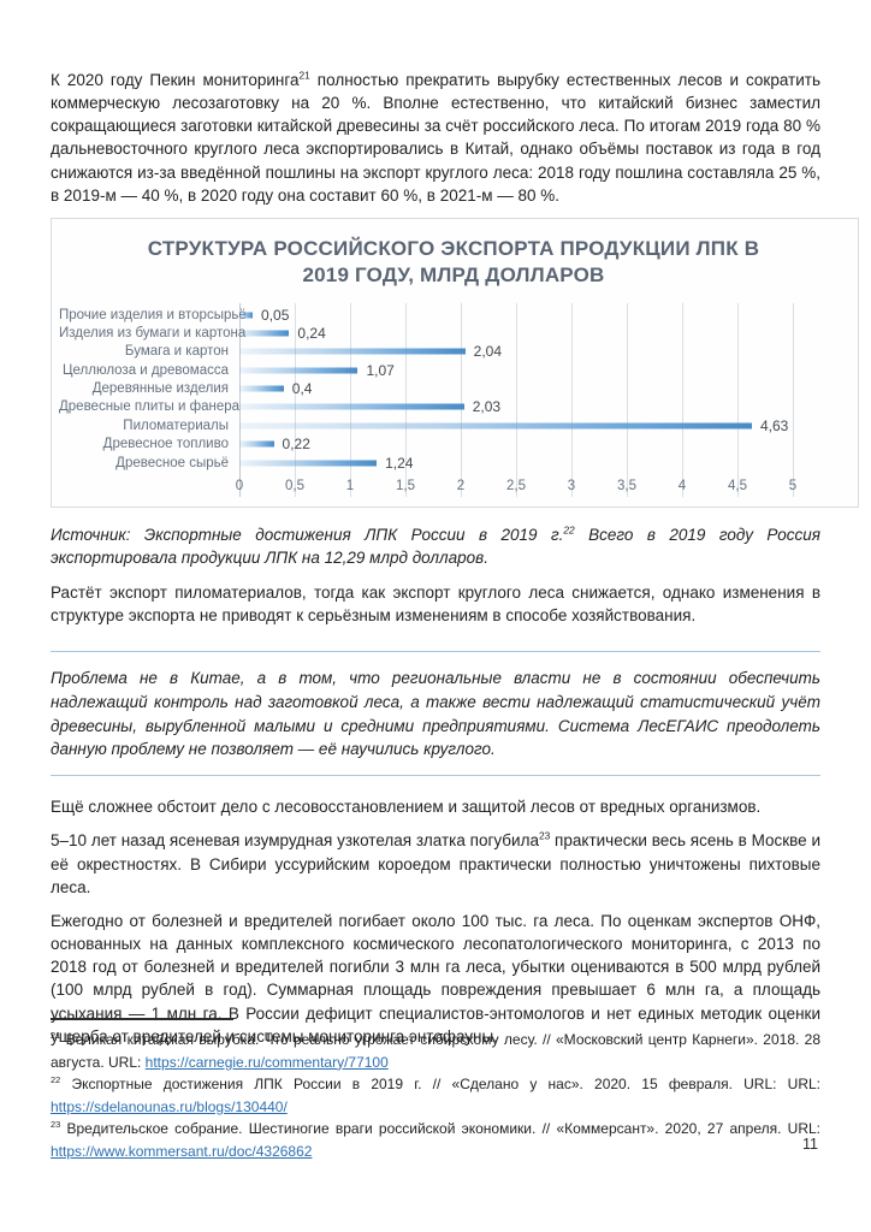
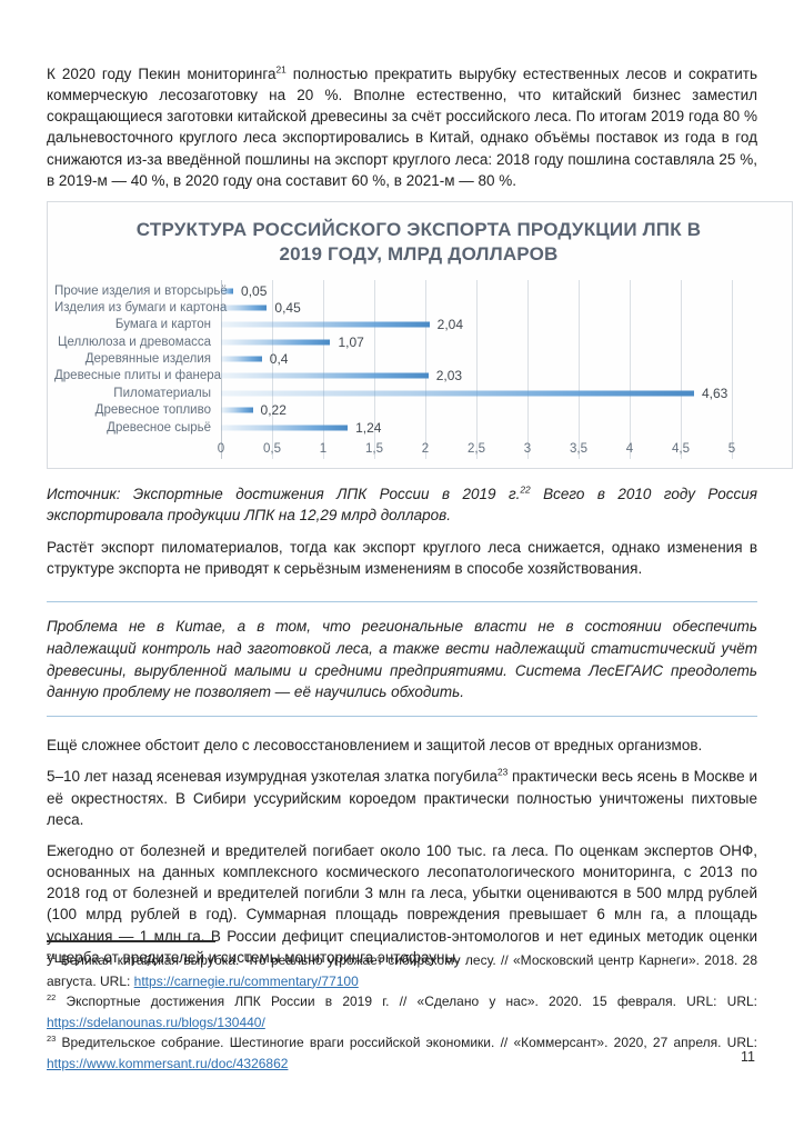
  К 2020 году Пекин мониторинга21 полностью прекратить вырубку естественных лесов и сократить коммерческую лесозаготовку на 20 %. Вполне естественно, что китайский бизнес заместил сокращающиеся заготовки китайской древесины за счёт российского леса. По итогам 2019 года 80 % дальневосточного круглого леса экспортировались в Китай, однако объёмы поставок из года в год снижаются из-за введённой пошлины на экспорт круглого леса: 2018 году пошлина составляла 25 %, в 2019-м — 40 %, в 2020 году она составит 60 %, в 2021-м — 80 %.
  СТРУКТУРА РОССИЙСКОГО ЭКСПОРТА ПРОДУКЦИИ ЛПК В 2019 ГОДУ, МЛРД ДОЛЛАРОВ
  Прочие изделия и вторсырь
  0,05
  Изделия из бумаги и картон
- 0,24
+ 0,45
  Бумага и картон
  2,04
  Целлюлоза и древомасса
  1,07
  Деревянные изделия
  0,4
  Древесные плиты и фанера
  2,03
  Пиломатериалы
  4,63
  Древесное топливо
  0,22
  Древесное сырьё
  1,24
  0
  0,5
  1
  1,5
  2
  2,5
  3
  3,5
  4
  4,5
  5
- Источник: Экспортные достижения ЛПК России в 2019 г.22 Всего в 2019 году Россия экспортировала продукции ЛПК на 12,29 млрд долларов.
+ Источник: Экспортные достижения ЛПК России в 2019 г.22 Всего в 2010 году Россия экспортировала продукции ЛПК на 12,29 млрд долларов.
  Растёт экспорт пиломатериалов, тогда как экспорт круглого леса снижается, однако изменения в структуре экспорта не приводят к серьёзным изменениям в способе хозяйствования.
- Проблема не в Китае, а в том, что региональные власти не в состоянии обеспечить надлежащий контроль над заготовкой леса, а также вести надлежащий статистический учёт древесины, вырубленной малыми и средними предприятиями. Система ЛесЕГАИС преодолеть данную проблему не позволяет — её научились круглого.
+ Проблема не в Китае, а в том, что региональные власти не в состоянии обеспечить надлежащий контроль над заготовкой леса, а также вести надлежащий статистический учёт древесины, вырубленной малыми и средними предприятиями. Система ЛесЕГАИС преодолеть данную проблему не позволяет — её научились обходить.
  Ещё сложнее обстоит дело с лесовосстановлением и защитой лесов от вредных организмов.
  5–10 лет назад ясеневая изумрудная узкотелая златка погубила23 практически весь ясень в Москве и её окрестностях. В Сибири уссурийским короедом практически полностью уничтожены пихтовые леса.
  Ежегодно от болезней и вредителей погибает около 100 тыс. га леса. По оценкам экспертов ОНФ, основанных на данных комплексного космического лесопатологического мониторинга, с 2013 по 2018 год от болезней и вредителей погибли 3 млн га леса, убытки оцениваются в 500 млрд рублей (100 млрд рублей в год). Суммарная площадь повреждения превышает 6 млн га, а площадь усыхания — 1 млн га. В России дефицит специалистов-энтомологов и нет единых методик оценки ущерба от вредителей и системы мониторинга энтофауны.
  21 Великая китайская вырубка. Что реально угрожает сибирскому лесу. // «Московский центр Карнеги». 2018. 28 августа. URL: https://carnegie.ru/commentary/77100
  22 Экспортные достижения ЛПК России в 2019 г. // «Сделано у нас». 2020. 15 февраля. URL: URL: https://sdelanounas.ru/blogs/130440/
  23 Вредительское собрание. Шестиногие враги российской экономики. // «Коммерсант». 2020, 27 апреля. URL: https://www.kommersant.ru/doc/4326862
  11
